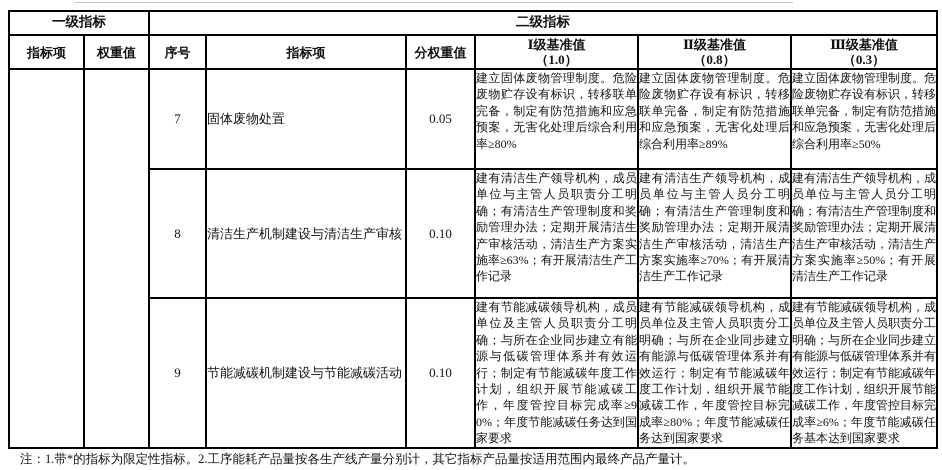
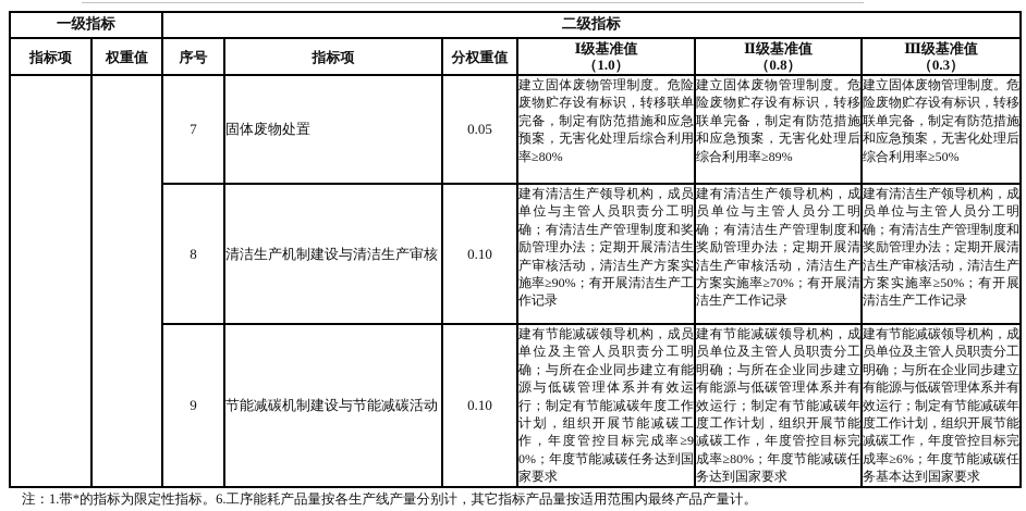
  一级指标	二级指标
  指标项	权重值	序号	指标项	分权重值	Ⅰ级基准值 （1.0）	Ⅱ级基准值 （0.8）	Ⅲ级基准值 （0.3）
  		7	固体废物处置	0.05	建立固体废物管理制度。危险废物贮存设有标识，转移联单完备，制定有防范措施和应急预案，无害化处理后综合利用率≥80%	建立固体废物管理制度。危险废物贮存设有标识，转移联单完备，制定有防范措施和应急预案，无害化处理后综合利用率≥89%	建立固体废物管理制度。危险废物贮存设有标识，转移联单完备，制定有防范措施和应急预案，无害化处理后综合利用率≥50%
- 8	清洁生产机制建设与清洁生产审核	0.10	建有清洁生产领导机构，成员单位与主管人员职责分工明确；有清洁生产管理制度和奖励管理办法；定期开展清洁生产审核活动，清洁生产方案实施率≥63%；有开展清洁生产工作记录	建有清洁生产领导机构，成员单位与主管人员分工明确；有清洁生产管理制度和奖励管理办法；定期开展清洁生产审核活动，清洁生产方案实施率≥70%；有开展清洁生产工作记录	建有清洁生产领导机构，成员单位与主管人员分工明确；有清洁生产管理制度和奖励管理办法；定期开展清洁生产审核活动，清洁生产方案实施率≥50%；有开展清洁生产工作记录
+ 8	清洁生产机制建设与清洁生产审核	0.10	建有清洁生产领导机构，成员单位与主管人员职责分工明确；有清洁生产管理制度和奖励管理办法；定期开展清洁生产审核活动，清洁生产方案实施率≥90%；有开展清洁生产工作记录	建有清洁生产领导机构，成员单位与主管人员分工明确；有清洁生产管理制度和奖励管理办法；定期开展清洁生产审核活动，清洁生产方案实施率≥70%；有开展清洁生产工作记录	建有清洁生产领导机构，成员单位与主管人员分工明确；有清洁生产管理制度和奖励管理办法；定期开展清洁生产审核活动，清洁生产方案实施率≥50%；有开展清洁生产工作记录
  9	节能减碳机制建设与节能减碳活动	0.10	建有节能减碳领导机构，成员单位及主管人员职责分工明确；与所在企业同步建立有能源与低碳管理体系并有效运行；制定有节能减碳年度工作计划，组织开展节能减碳工作，年度管控目标完成率≥90%；年度节能减碳任务达到国家要求	建有节能减碳领导机构，成员单位及主管人员职责分工明确；与所在企业同步建立有能源与低碳管理体系并有效运行；制定有节能减碳年度工作计划，组织开展节能减碳工作，年度管控目标完成率≥80%；年度节能减碳任务达到国家要求	建有节能减碳领导机构，成员单位及主管人员职责分工明确；与所在企业同步建立有能源与低碳管理体系并有效运行；制定有节能减碳年度工作计划，组织开展节能减碳工作，年度管控目标完成率≥6%；年度节能减碳任务基本达到国家要求
- 注：1.带*的指标为限定性指标。2.工序能耗产品量按各生产线产量分别计，其它指标产品量按适用范围内最终产品产量计。
+ 注：1.带*的指标为限定性指标。6.工序能耗产品量按各生产线产量分别计，其它指标产品量按适用范围内最终产品产量计。
